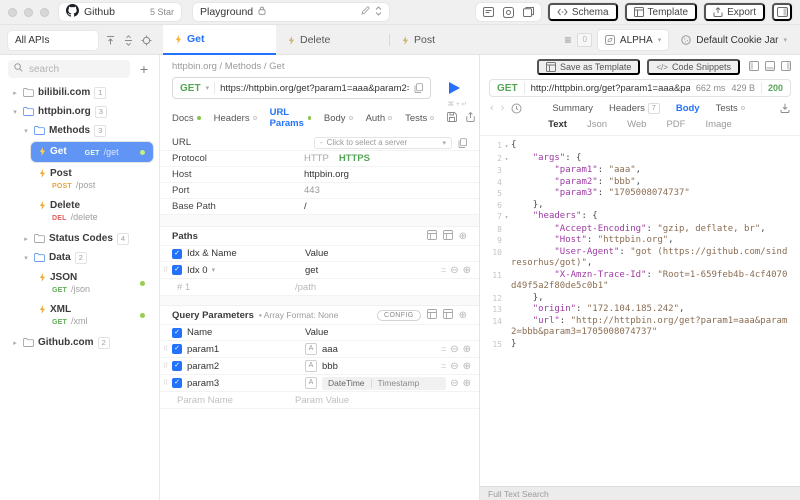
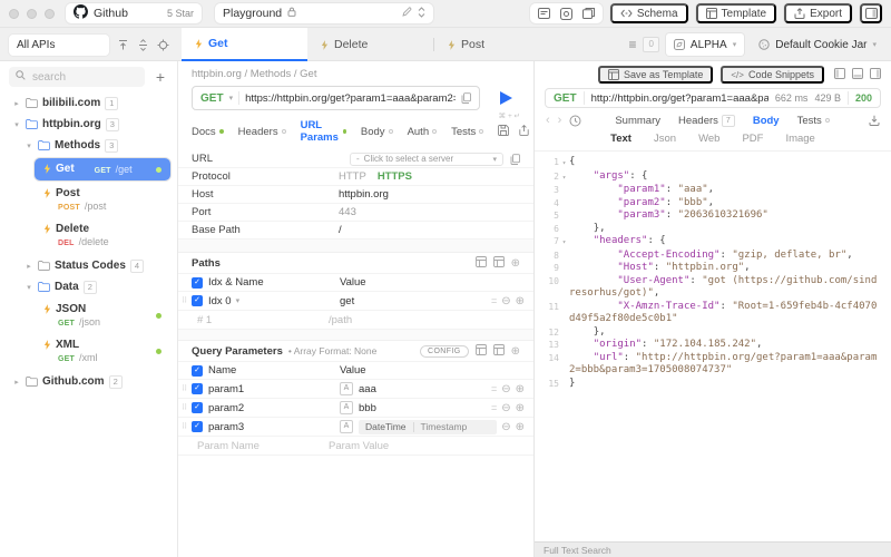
  Github
  5 Star
  Playground
  Schema
  Template
  Export
  All APIs
  Get
  Delete
  Post
  ≡
  0
  ALPHA
  Default Cookie Jar
  search
  +
  bilibili.com
  1
  httpbin.org
  3
  Methods
  3
  Get
  /get
  Post
  /post
  Delete
  /delete
  Status Codes
  4
  Data
  2
  JSON
  /json
  XML
  /xml
  Github.com
  2
  httpbin.org / Methods / Get
  GET
  https://httpbin.org/get?param1=aaa&param2
  Docs
  Headers
  URL Params
  Body
  Auth
  Tests
  URL
  -
  Click to select a server
  Protocol
  HTTP
  HTTPS
  Host
  httpbin.org
  Port
  443
  Base Path
  /
  Paths
  ⊕
  Idx & Name
  Value
  Idx 0
  get
  =
  ⊖
  ⊕
  # 1
  /path
  Query Parameters
  • Array Format: None
  ⊕
  Name
  Value
  param1
  aaa
  =
  ⊖
  ⊕
  param2
  bbb
  =
  ⊖
  ⊕
  param3
  DateTime
  Timestamp
  ⊖
  ⊕
  Param Name
  Param Value
  Save as Template
  </>
  Code Snippets
  GET
  http://httpbin.org/get?param1=aaa&pa
  662 ms
  429 B
  200
  ‹
  ›
  Summary
  Headers
  Body
  Tests
  Text
  Json
  Web
  PDF
  Image
  1
  {
  2
  "args": {
  3
  "param1": "aaa",
  4
  "param2": "bbb",
  5
- "param3": "1705008074737"
+ "param3": "2063610321696"
  6
  },
  7
  "headers": {
  8
  "Accept-Encoding": "gzip, deflate, br",
  9
  "Host": "httpbin.org",
  10
  "User-Agent": "got (https://github.com/sindresorhus/got)",
  11
  "X-Amzn-Trace-Id": "Root=1-659feb4b-4cf4070d49f5a2f80de5c0b1"
  12
  },
  13
  "origin": "172.104.185.242",
  14
  "url": "http://httpbin.org/get?param1=aaa&param2=bbb&param3=1705008074737"
  15
  }
  Full Text Search
